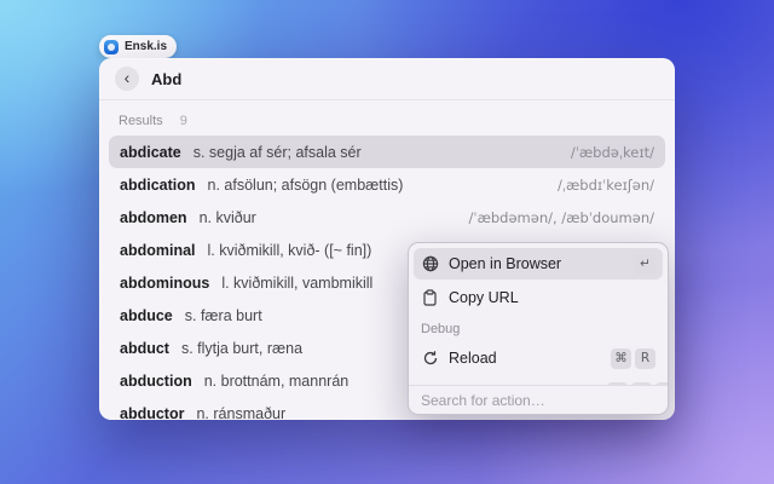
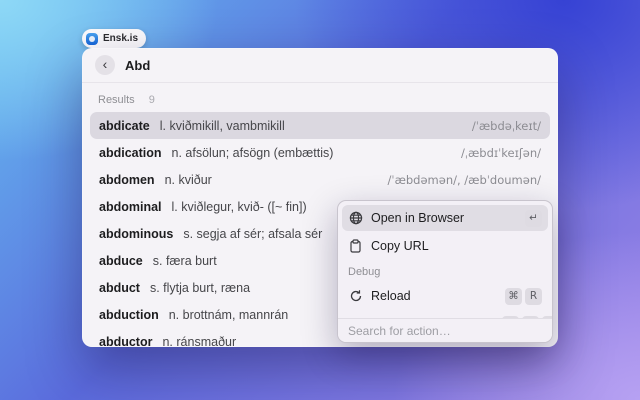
  Ensk.is
  ‹
  Abd
  Results
  9
  abdicate
- s. segja af sér; afsala sér
+ l. kviðmikill, vambmikill
  /ˈæbdəˌkeɪt/
  abdication
  n. afsölun; afsögn (embættis)
  /ˌæbdɪˈkeɪʃən/
  abdomen
  n. kviður
  /ˈæbdəmən/, /æbˈdoumən/
  abdominal
- l. kviðmikill, kvið- ([~ fin])
+ l. kviðlegur, kvið- ([~ fin])
  abdominous
- l. kviðmikill, vambmikill
+ s. segja af sér; afsala sér
  abduce
  s. færa burt
  abduct
  s. flytja burt, ræna
  abduction
  n. brottnám, mannrán
  abductor
  n. ránsmaður
  Open in Browser
  ↵
  Copy URL
  Debug
  Reload
  ⌘
  R
  Search for action…
